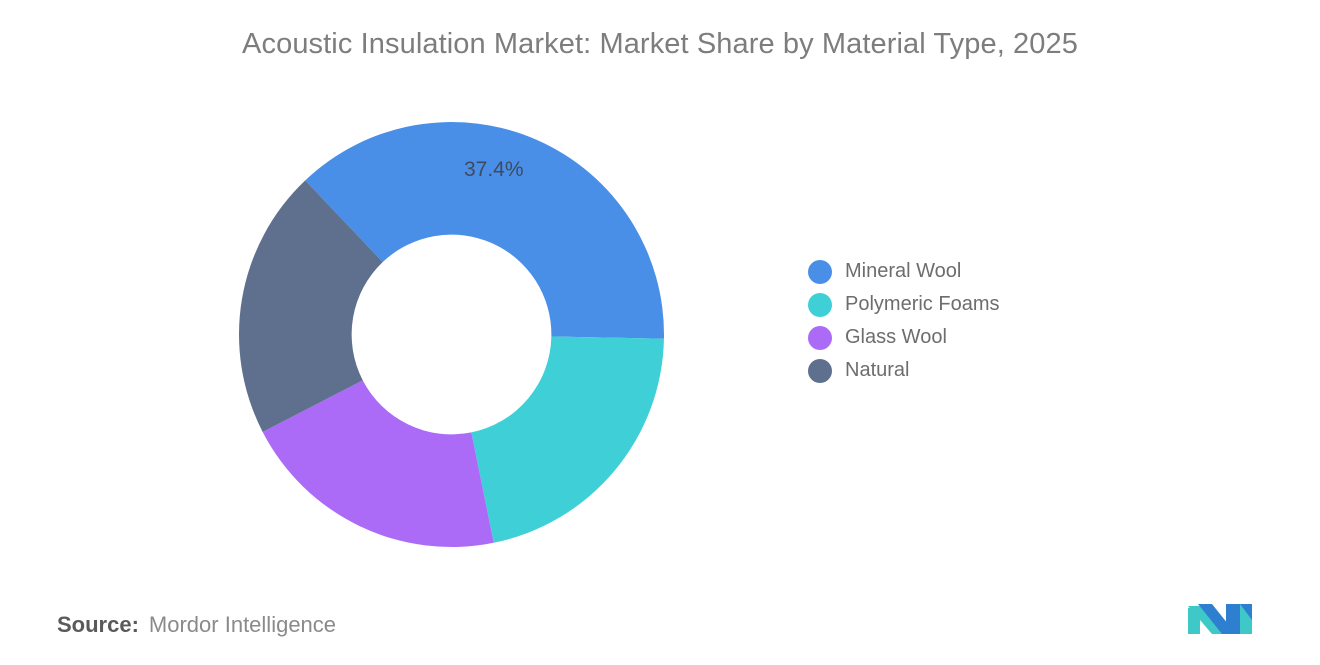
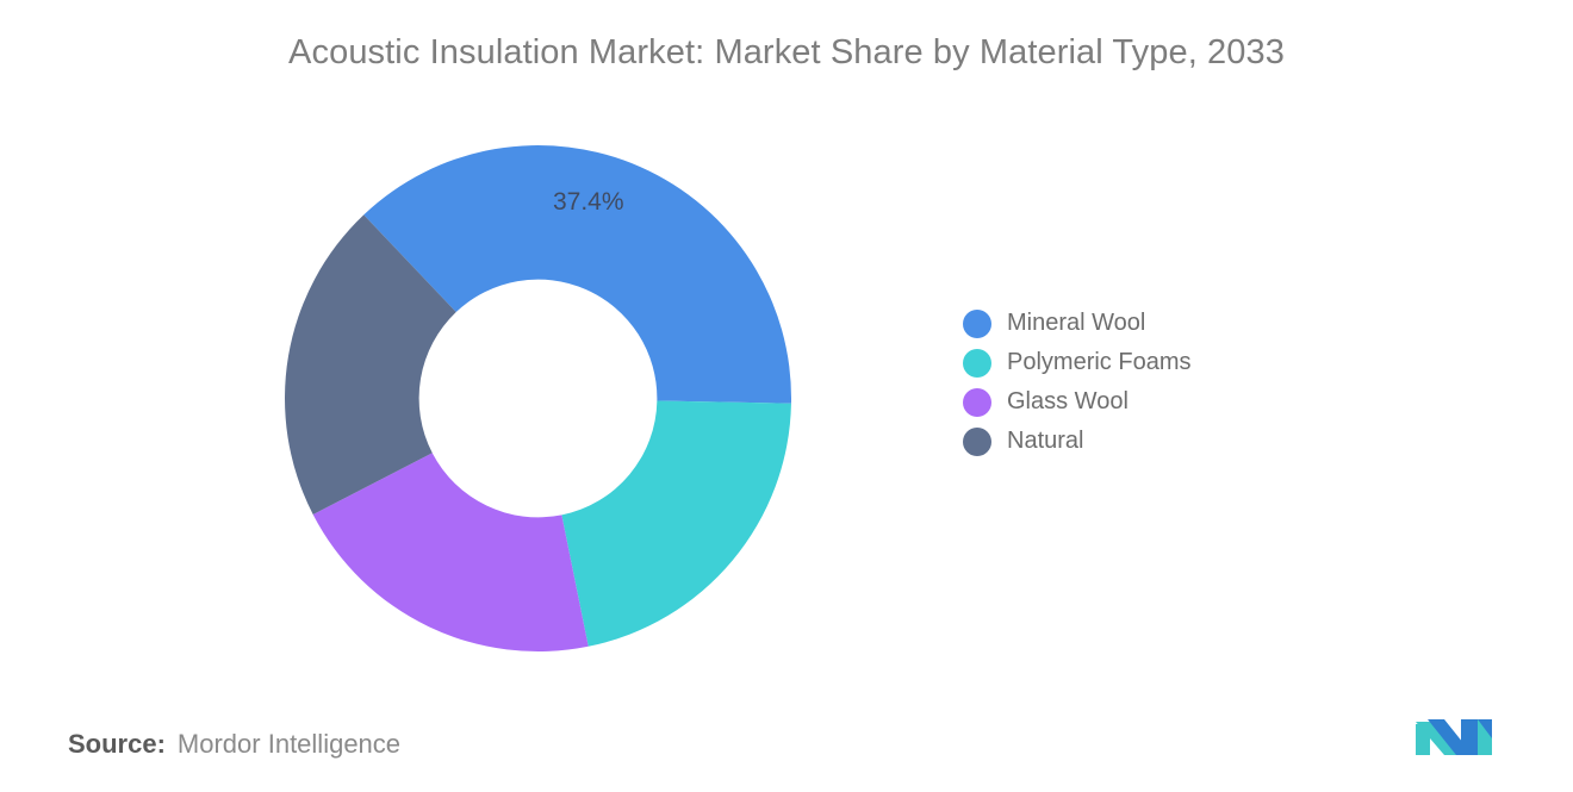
- Acoustic Insulation Market: Market Share by Material Type, 2025
+ Acoustic Insulation Market: Market Share by Material Type, 2033
  37.4%
  Mineral Wool
  Polymeric Foams
  Glass Wool
  Natural
  Source:
  Mordor Intelligence
